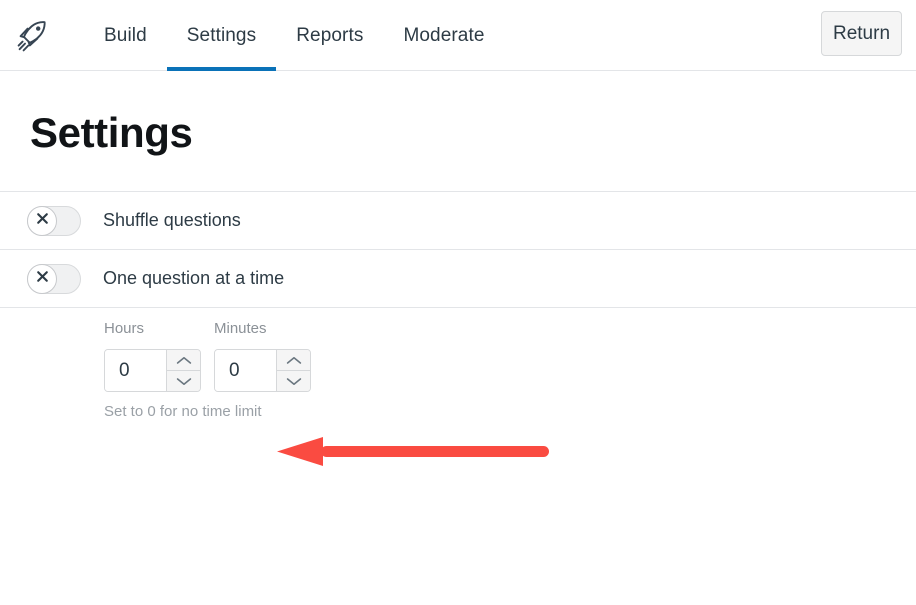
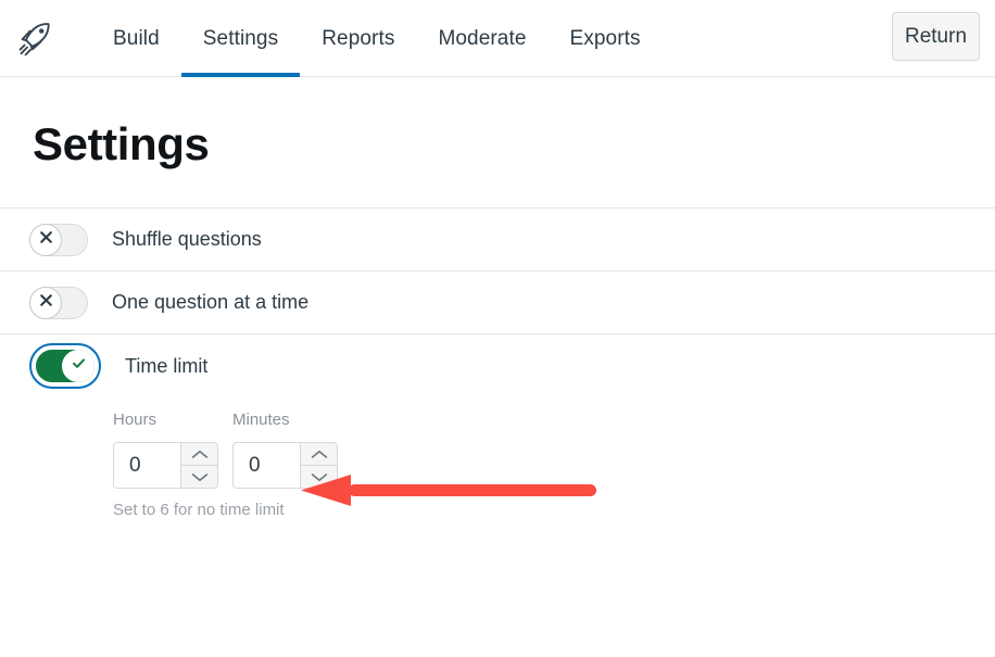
  Build
  Settings
  Reports
  Moderate
+ Exports
  Return
  Settings
  Shuffle questions
  One question at a time
+ Time limit
  Hours
  Minutes
  0
  0
- Set to 0 for no time limit
+ Set to 6 for no time limit
